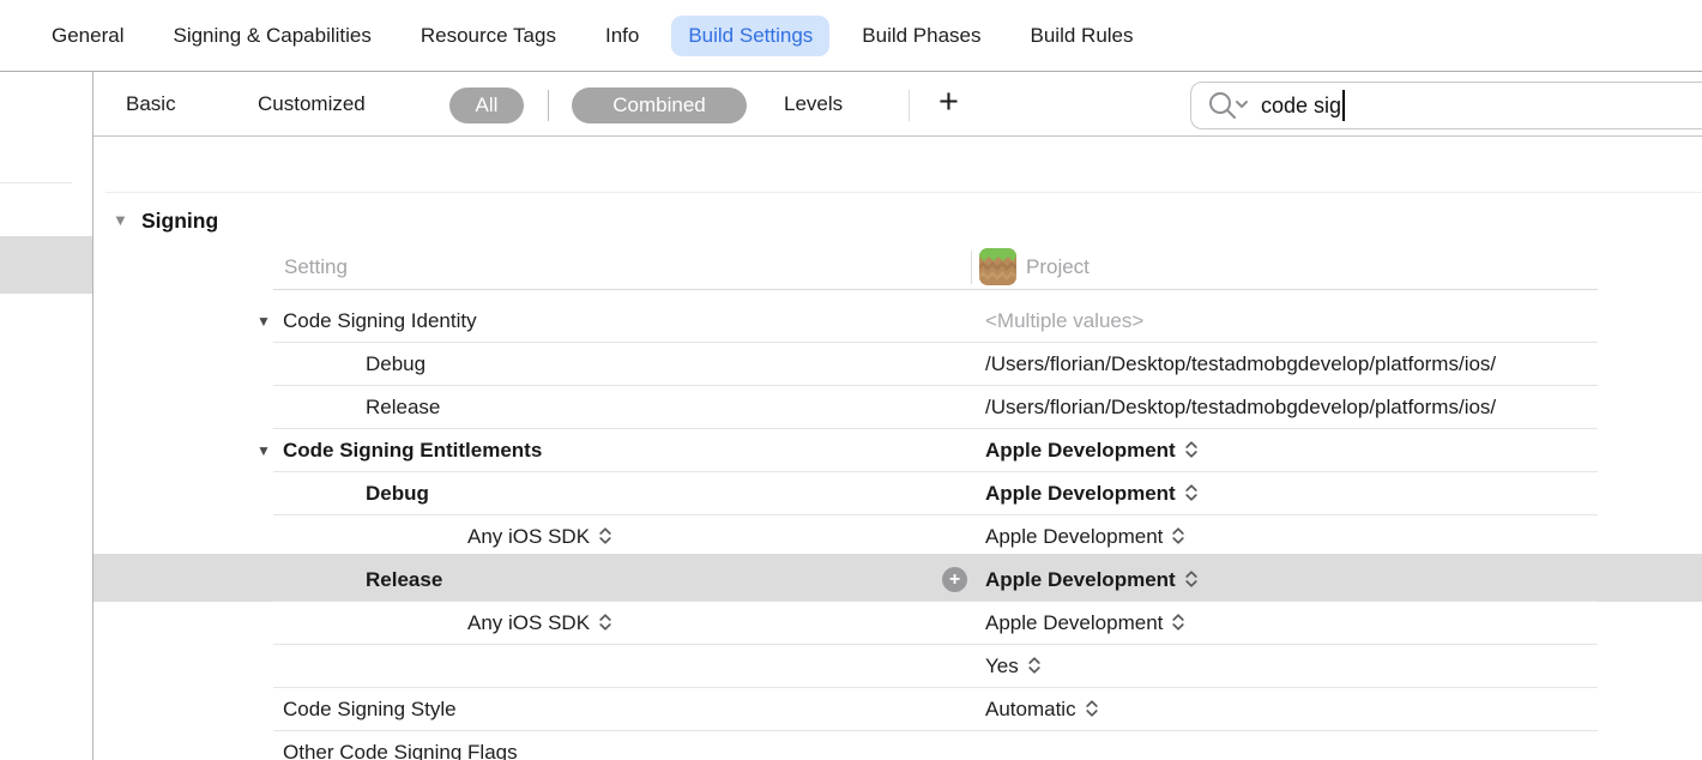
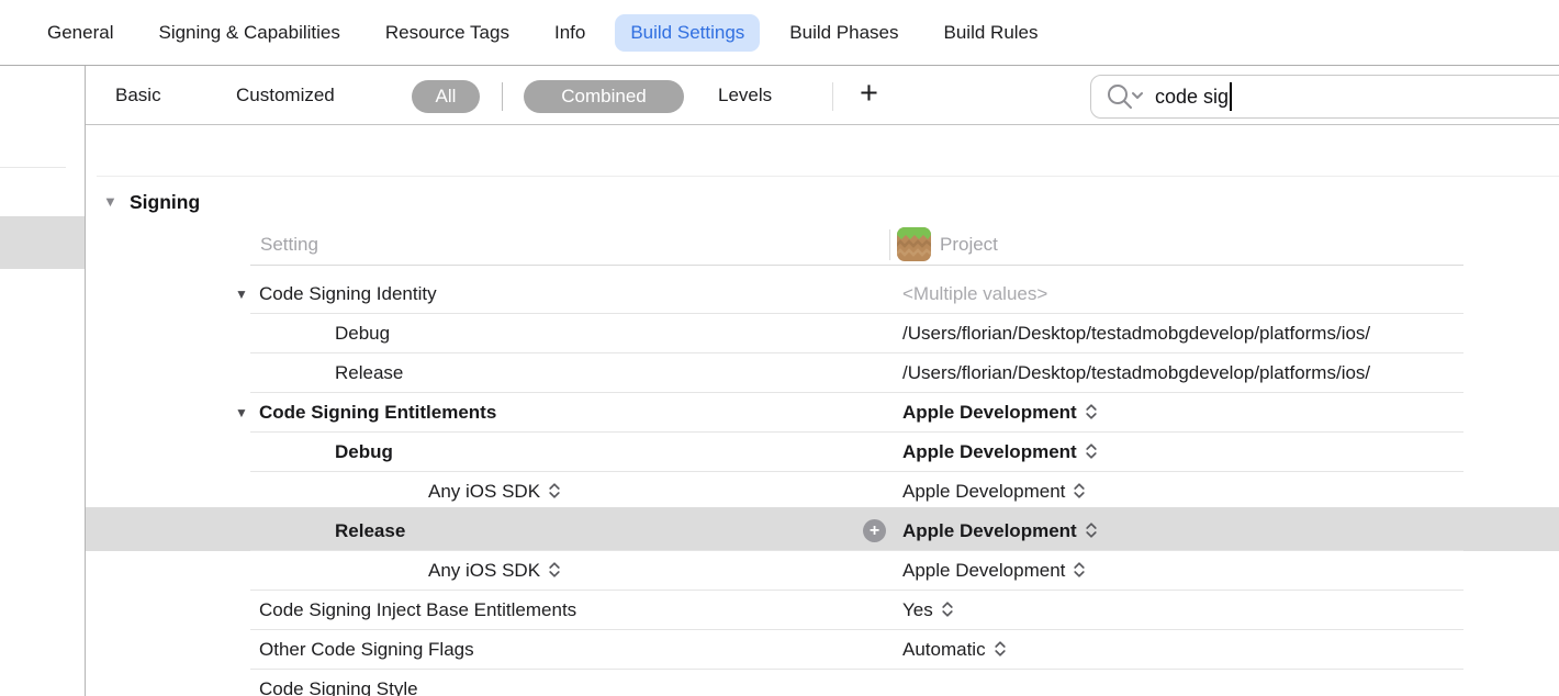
  General
  Signing & Capabilities
  Resource Tags
  Info
  Build Settings
  Build Phases
  Build Rules
  Basic
  Customized
  All
  Combined
  Levels
  +
  code sig
  ▼
  Signing
  Setting
  Project
  ▼
  Code Signing Identity
  <Multiple values>
  Debug
  /Users/florian/Desktop/testadmobgdevelop/platforms/ios/
  Release
  /Users/florian/Desktop/testadmobgdevelop/platforms/ios/
  ▼
  Code Signing Entitlements
  Apple Development
  Debug
  Apple Development
  Any iOS SDK
  Apple Development
  Release
  +
  Apple Development
  Any iOS SDK
  Apple Development
+ Code Signing Inject Base Entitlements
  Yes
- Code Signing Style
+ Other Code Signing Flags
  Automatic
- Other Code Signing Flags
+ Code Signing Style
